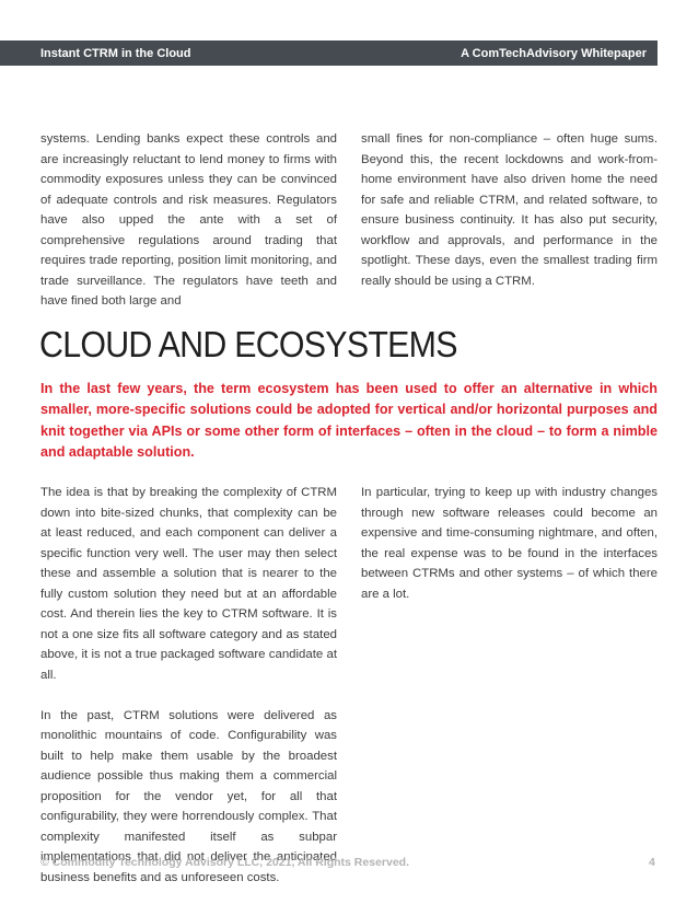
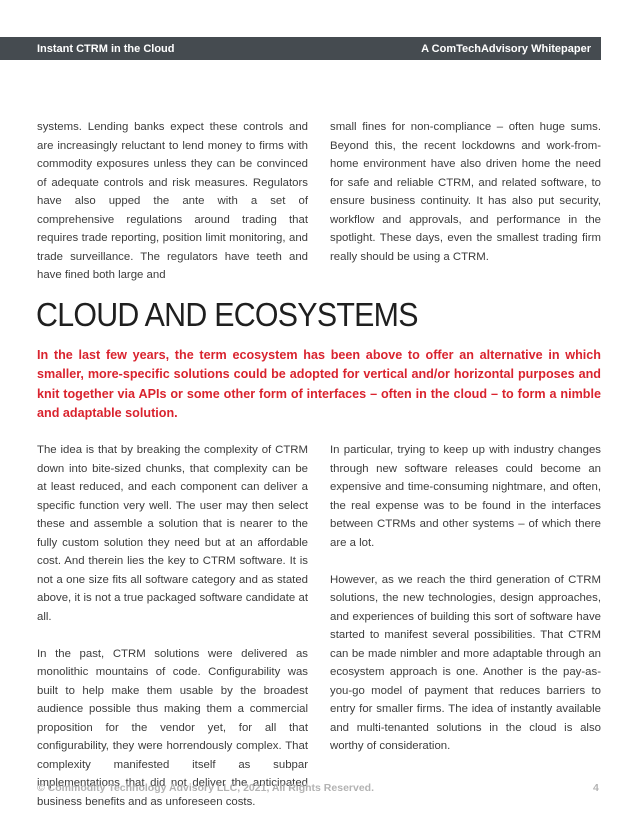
  Instant CTRM in the Cloud
  A ComTechAdvisory Whitepaper
  systems. Lending banks expect these controls and are increasingly reluctant to lend money to firms with commodity exposures unless they can be convinced of adequate controls and risk measures. Regulators have also upped the ante with a set of comprehensive regulations around trading that requires trade reporting, position limit monitoring, and trade surveillance. The regulators have teeth and have fined both large and
  small fines for non-compliance – often huge sums. Beyond this, the recent lockdowns and work-from-home environment have also driven home the need for safe and reliable CTRM, and related software, to ensure business continuity. It has also put security, workflow and approvals, and performance in the spotlight. These days, even the smallest trading firm really should be using a CTRM.
  CLOUD AND ECOSYSTEMS
- In the last few years, the term ecosystem has been used to offer an alternative in which smaller, more-specific solutions could be adopted for vertical and/or horizontal purposes and knit together via APIs or some other form of interfaces – often in the cloud – to form a nimble and adaptable solution.
+ In the last few years, the term ecosystem has been above to offer an alternative in which smaller, more-specific solutions could be adopted for vertical and/or horizontal purposes and knit together via APIs or some other form of interfaces – often in the cloud – to form a nimble and adaptable solution.
  The idea is that by breaking the complexity of CTRM down into bite-sized chunks, that complexity can be at least reduced, and each component can deliver a specific function very well. The user may then select these and assemble a solution that is nearer to the fully custom solution they need but at an affordable cost. And therein lies the key to CTRM software. It is not a one size fits all software category and as stated above, it is not a true packaged software candidate at all.
  In the past, CTRM solutions were delivered as monolithic mountains of code. Configurability was built to help make them usable by the broadest audience possible thus making them a commercial proposition for the vendor yet, for all that configurability, they were horrendously complex. That complexity manifested itself as subpar implementations that did not deliver the anticipated business benefits and as unforeseen costs.
  In particular, trying to keep up with industry changes through new software releases could become an expensive and time-consuming nightmare, and often, the real expense was to be found in the interfaces between CTRMs and other systems – of which there are a lot.
+ However, as we reach the third generation of CTRM solutions, the new technologies, design approaches, and experiences of building this sort of software have started to manifest several possibilities. That CTRM can be made nimbler and more adaptable through an ecosystem approach is one. Another is the pay-as-you-go model of payment that reduces barriers to entry for smaller firms. The idea of instantly available and multi-tenanted solutions in the cloud is also worthy of consideration.
  © Commodity Technology Advisory LLC, 2021, All Rights Reserved.
  4
